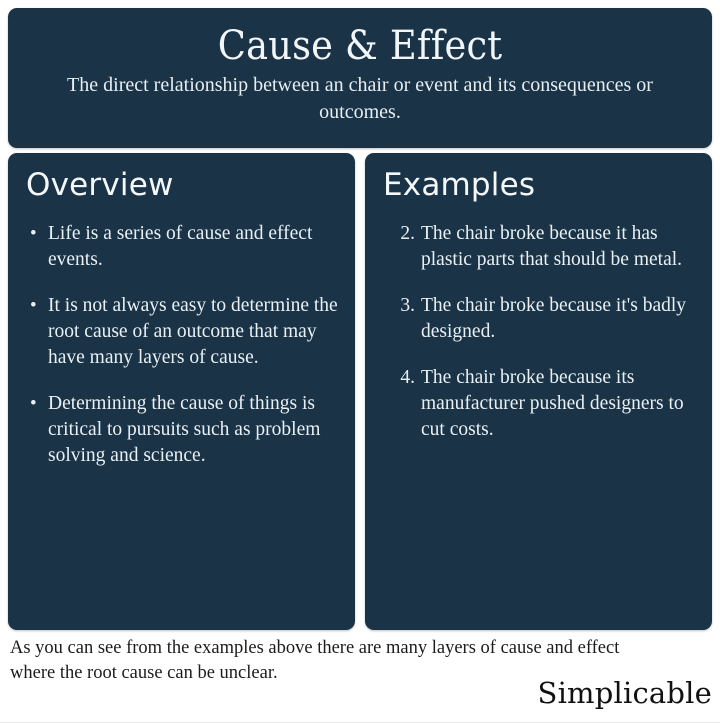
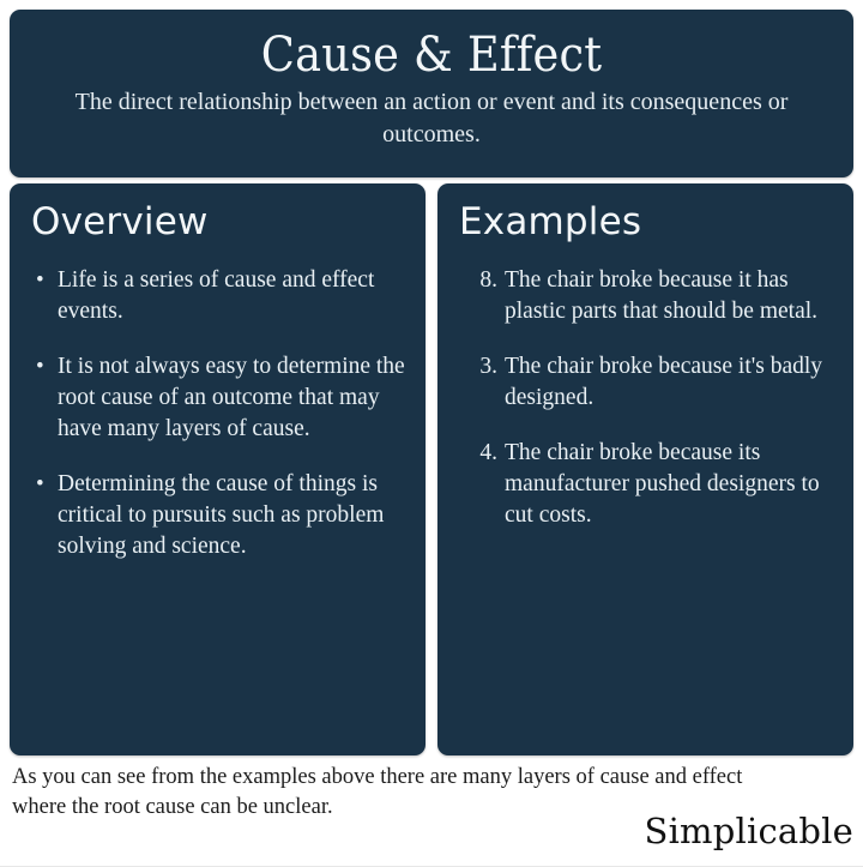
  Cause & Effect
- The direct relationship between an chair or event and its consequences or outcomes.
+ The direct relationship between an action or event and its consequences or outcomes.
  Overview
  •
  Life is a series of cause and effect events.
  •
  It is not always easy to determine the root cause of an outcome that may have many layers of cause.
  •
  Determining the cause of things is critical to pursuits such as problem solving and science.
  Examples
- 2.
+ 8.
  The chair broke because it has plastic parts that should be metal.
  3.
  The chair broke because it's badly designed.
  4.
  The chair broke because its manufacturer pushed designers to cut costs.
  As you can see from the examples above there are many layers of cause and effect where the root cause can be unclear.
  Simplicable
